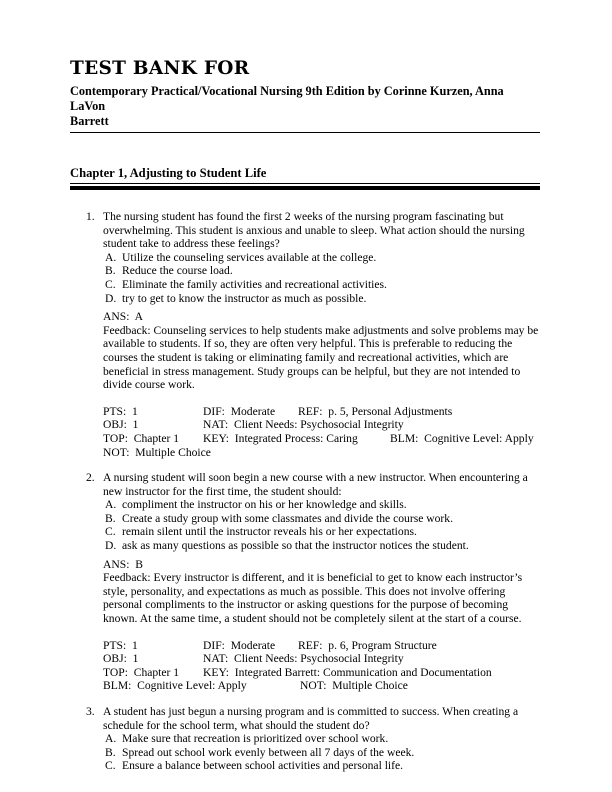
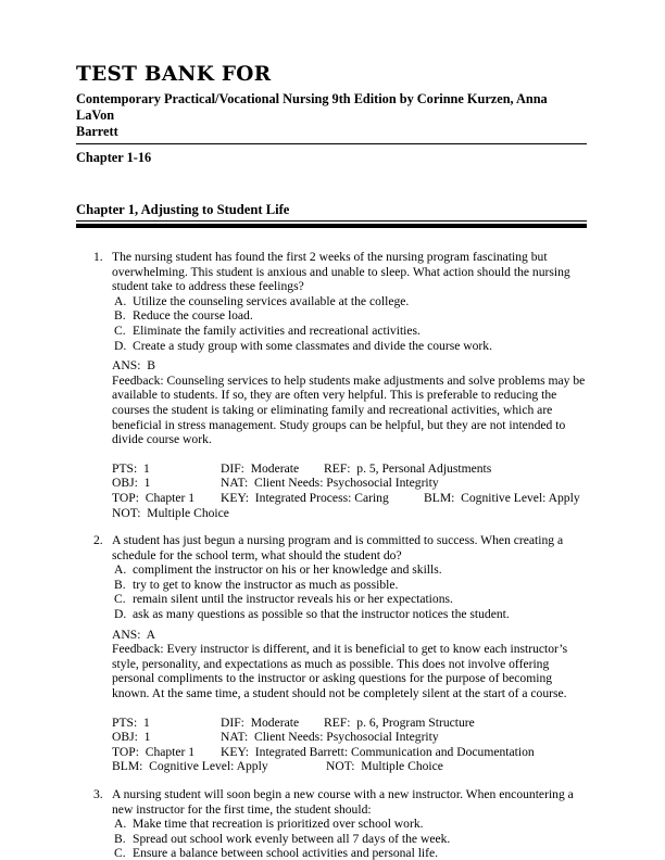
  TEST BANK FOR
  Contemporary Practical/Vocational Nursing 9th Edition by Corinne Kurzen, Anna LaVon
  Barrett
+ Chapter 1-16
  Chapter 1, Adjusting to Student Life
  1.
  The nursing student has found the first 2 weeks of the nursing program fascinating but overwhelming. This student is anxious and unable to sleep. What action should the nursing student take to address these feelings?
  A.
  Utilize the counseling services available at the college.
  B.
  Reduce the course load.
  C.
  Eliminate the family activities and recreational activities.
  D.
- try to get to know the instructor as much as possible.
+ Create a study group with some classmates and divide the course work.
- ANS: A
+ ANS: B
  Feedback: Counseling services to help students make adjustments and solve problems may be available to students. If so, they are often very helpful. This is preferable to reducing the courses the student is taking or eliminating family and recreational activities, which are beneficial in stress management. Study groups can be helpful, but they are not intended to divide course work.
  PTS: 1
  DIF: Moderate
  REF: p. 5, Personal Adjustments
  OBJ: 1
  NAT: Client Needs: Psychosocial Integrity
  TOP: Chapter 1
  KEY: Integrated Process: Caring
  BLM: Cognitive Level: Apply
  NOT: Multiple Choice
  2.
- A nursing student will soon begin a new course with a new instructor. When encountering a new instructor for the first time, the student should:
+ A student has just begun a nursing program and is committed to success. When creating a schedule for the school term, what should the student do?
  A.
  compliment the instructor on his or her knowledge and skills.
  B.
- Create a study group with some classmates and divide the course work.
+ try to get to know the instructor as much as possible.
  C.
  remain silent until the instructor reveals his or her expectations.
  D.
  ask as many questions as possible so that the instructor notices the student.
- ANS: B
+ ANS: A
  Feedback: Every instructor is different, and it is beneficial to get to know each instructor’s style, personality, and expectations as much as possible. This does not involve offering personal compliments to the instructor or asking questions for the purpose of becoming known. At the same time, a student should not be completely silent at the start of a course.
  PTS: 1
  DIF: Moderate
  REF: p. 6, Program Structure
  OBJ: 1
  NAT: Client Needs: Psychosocial Integrity
  TOP: Chapter 1
  KEY: Integrated Barrett: Communication and Documentation
  BLM: Cognitive Level: Apply
  NOT: Multiple Choice
  3.
- A student has just begun a nursing program and is committed to success. When creating a schedule for the school term, what should the student do?
+ A nursing student will soon begin a new course with a new instructor. When encountering a new instructor for the first time, the student should:
  A.
- Make sure that recreation is prioritized over school work.
+ Make time that recreation is prioritized over school work.
  B.
  Spread out school work evenly between all 7 days of the week.
  C.
  Ensure a balance between school activities and personal life.
